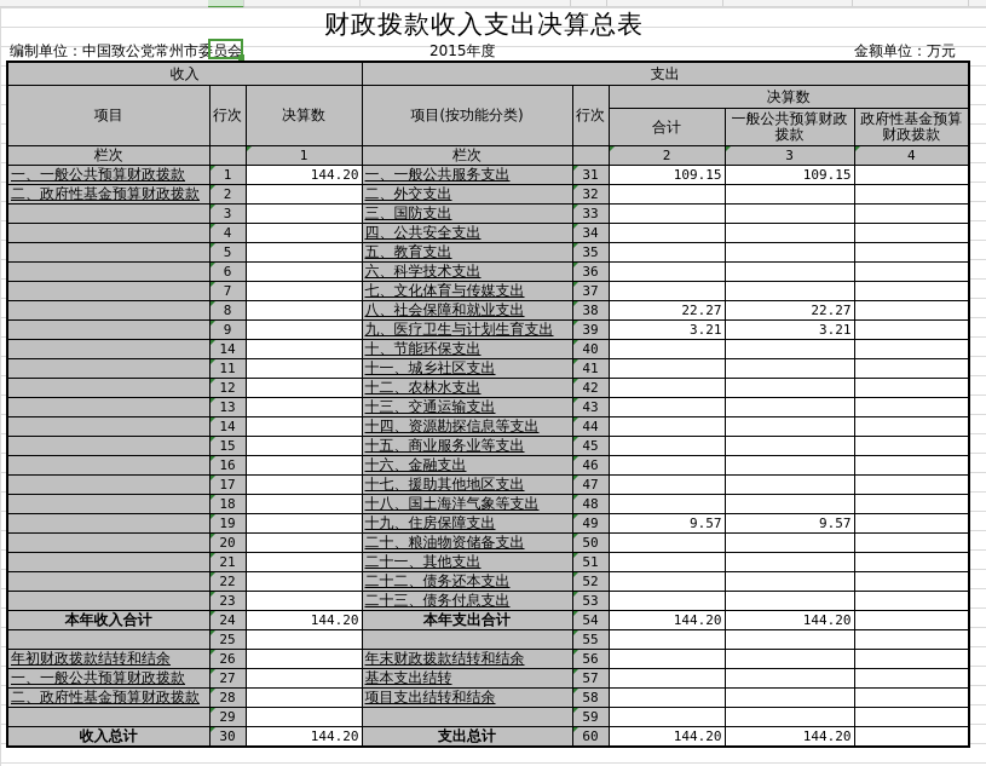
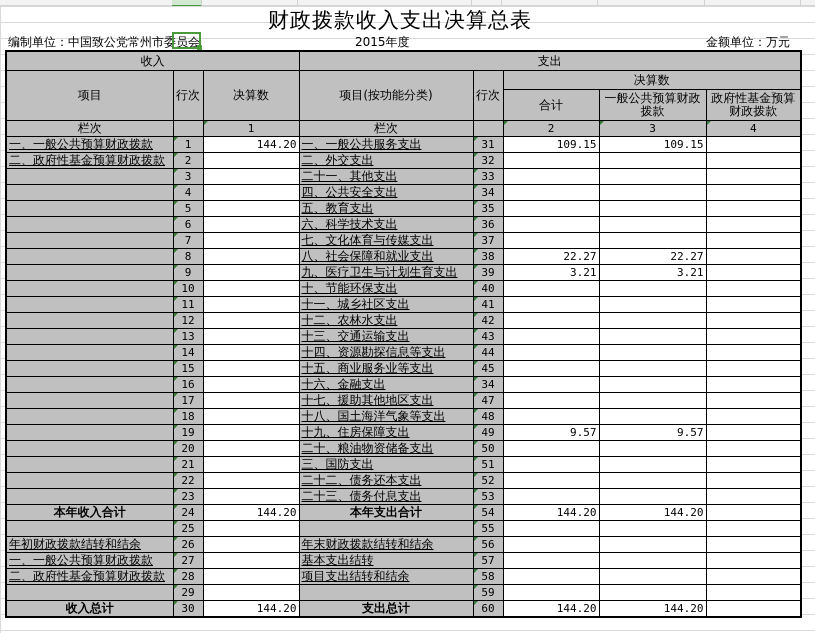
  财政拨款收入支出决算总表
  编制单位：中国致公党常州市委员会
  2015年度
  金额单位：万元
  收入	支出
  项目	行次	决算数	项目(按功能分类)	行次	决算数
  合计	一般公共预算财政拨款	政府性基金预算财政拨款
  栏次		1	栏次		2	3	4
  一、一般公共预算财政拨款	1	144.20	一、一般公共服务支出	31	109.15	109.15
  二、政府性基金预算财政拨款	2		二、外交支出	32
- 	3		三、国防支出	33
+ 	3		二十一、其他支出	33
  	4		四、公共安全支出	34
  	5		五、教育支出	35
  	6		六、科学技术支出	36
  	7		七、文化体育与传媒支出	37
  	8		八、社会保障和就业支出	38	22.27	22.27
  	9		九、医疗卫生与计划生育支出	39	3.21	3.21
- 	14		十、节能环保支出	40
+ 	10		十、节能环保支出	40
  	11		十一、城乡社区支出	41
  	12		十二、农林水支出	42
  	13		十三、交通运输支出	43
  	14		十四、资源勘探信息等支出	44
  	15		十五、商业服务业等支出	45
- 	16		十六、金融支出	46
+ 	16		十六、金融支出	34
  	17		十七、援助其他地区支出	47
  	18		十八、国土海洋气象等支出	48
  	19		十九、住房保障支出	49	9.57	9.57
  	20		二十、粮油物资储备支出	50
- 	21		二十一、其他支出	51
+ 	21		三、国防支出	51
  	22		二十二、债务还本支出	52
  	23		二十三、债务付息支出	53
  本年收入合计	24	144.20	本年支出合计	54	144.20	144.20
  	25			55
  年初财政拨款结转和结余	26		年末财政拨款结转和结余	56
  一、一般公共预算财政拨款	27		基本支出结转	57
  二、政府性基金预算财政拨款	28		项目支出结转和结余	58
  	29			59
  收入总计	30	144.20	支出总计	60	144.20	144.20
